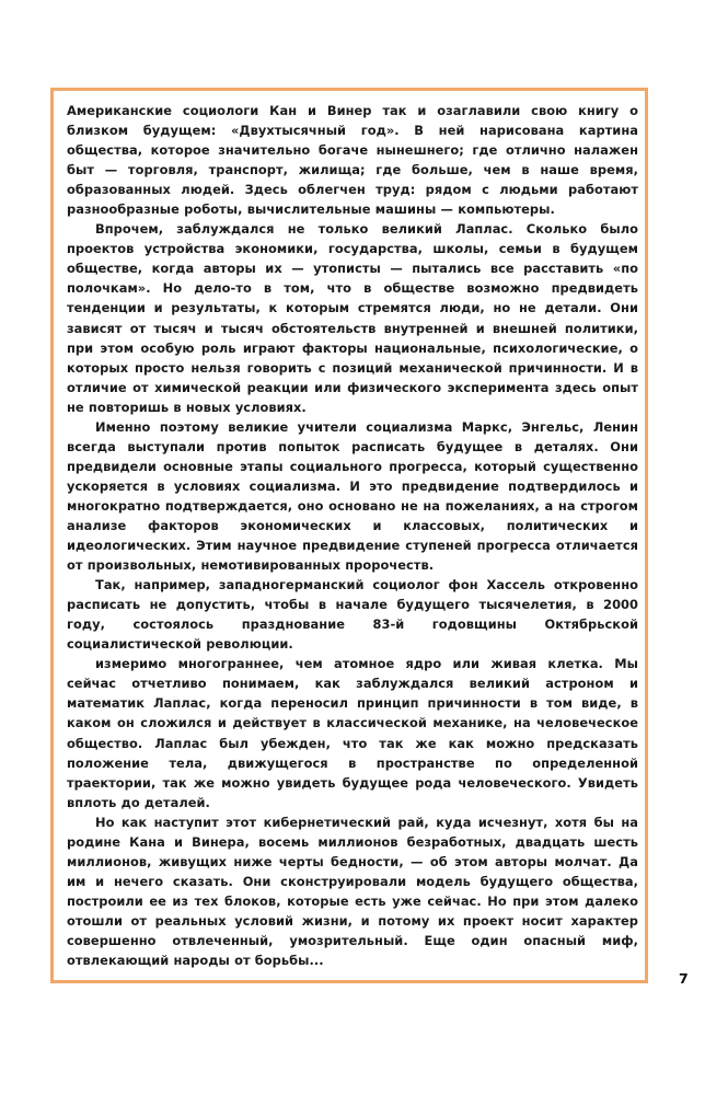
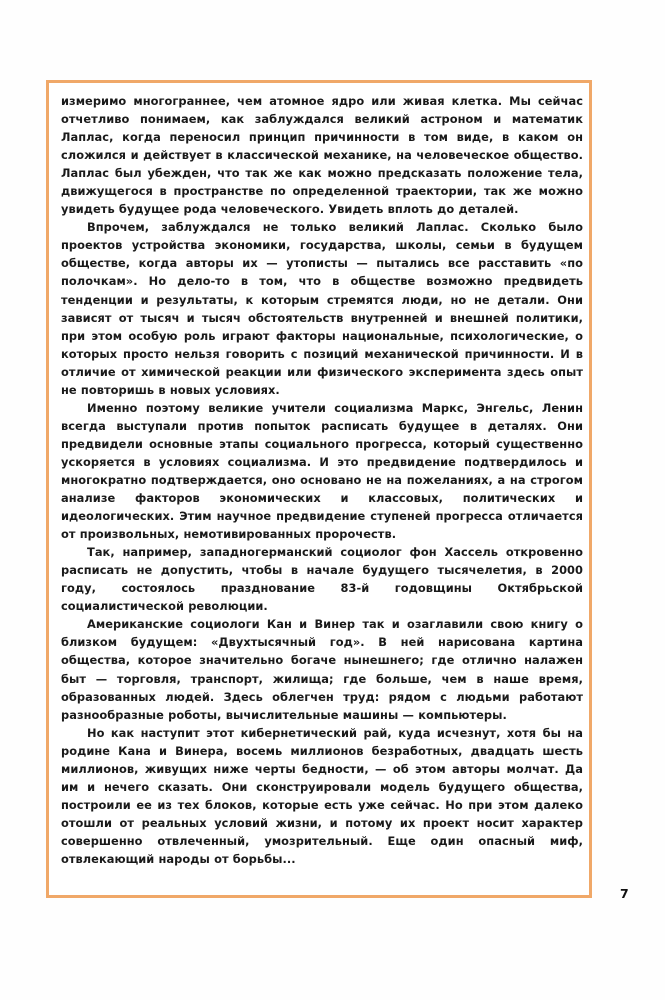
- Американские социологи Кан и Винер так и озаглавили свою книгу о близком будущем: «Двухтысячный год». В ней нарисована картина общества, которое значительно богаче нынешнего; где отлично налажен быт — торговля, транспорт, жилища; где больше, чем в наше время, образованных людей. Здесь облегчен труд: рядом с людьми работают разнообразные роботы, вычислительные машины — компьютеры.
+ измеримо многограннее, чем атомное ядро или живая клетка. Мы сейчас отчетливо понимаем, как заблуждался великий астроном и математик Лаплас, когда переносил принцип причинности в том виде, в каком он сложился и действует в классической механике, на человеческое общество. Лаплас был убежден, что так же как можно предсказать положение тела, движущегося в пространстве по определенной траектории, так же можно увидеть будущее рода человеческого. Увидеть вплоть до деталей.
  Впрочем, заблуждался не только великий Лаплас. Сколько было проектов устройства экономики, государства, школы, семьи в будущем обществе, когда авторы их — утописты — пытались все расставить «по полочкам». Но дело-то в том, что в обществе возможно предвидеть тенденции и результаты, к которым стремятся люди, но не детали. Они зависят от тысяч и тысяч обстоятельств внутренней и внешней политики, при этом особую роль играют факторы национальные, психологические, о которых просто нельзя говорить с позиций механической причинности. И в отличие от химической реакции или физического эксперимента здесь опыт не повторишь в новых условиях.
  Именно поэтому великие учители социализма Маркс, Энгельс, Ленин всегда выступали против попыток расписать будущее в деталях. Они предвидели основные этапы социального прогресса, который существенно ускоряется в условиях социализма. И это предвидение подтвердилось и многократно подтверждается, оно основано не на пожеланиях, а на строгом анализе факторов экономических и классовых, политических и идеологических. Этим научное предвидение ступеней прогресса отличается от произвольных, немотивированных пророчеств.
  Так, например, западногерманский социолог фон Хассель откровенно расписать не допустить, чтобы в начале будущего тысячелетия, в 2000 году, состоялось празднование 83-й годовщины Октябрьской социалистической революции.
- измеримо многограннее, чем атомное ядро или живая клетка. Мы сейчас отчетливо понимаем, как заблуждался великий астроном и математик Лаплас, когда переносил принцип причинности в том виде, в каком он сложился и действует в классической механике, на человеческое общество. Лаплас был убежден, что так же как можно предсказать положение тела, движущегося в пространстве по определенной траектории, так же можно увидеть будущее рода человеческого. Увидеть вплоть до деталей.
+ Американские социологи Кан и Винер так и озаглавили свою книгу о близком будущем: «Двухтысячный год». В ней нарисована картина общества, которое значительно богаче нынешнего; где отлично налажен быт — торговля, транспорт, жилища; где больше, чем в наше время, образованных людей. Здесь облегчен труд: рядом с людьми работают разнообразные роботы, вычислительные машины — компьютеры.
  Но как наступит этот кибернетический рай, куда исчезнут, хотя бы на родине Кана и Винера, восемь миллионов безработных, двадцать шесть миллионов, живущих ниже черты бедности, — об этом авторы молчат. Да им и нечего сказать. Они сконструировали модель будущего общества, построили ее из тех блоков, которые есть уже сейчас. Но при этом далеко отошли от реальных условий жизни, и потому их проект носит характер совершенно отвлеченный, умозрительный. Еще один опасный миф, отвлекающий народы от борьбы...
  7
